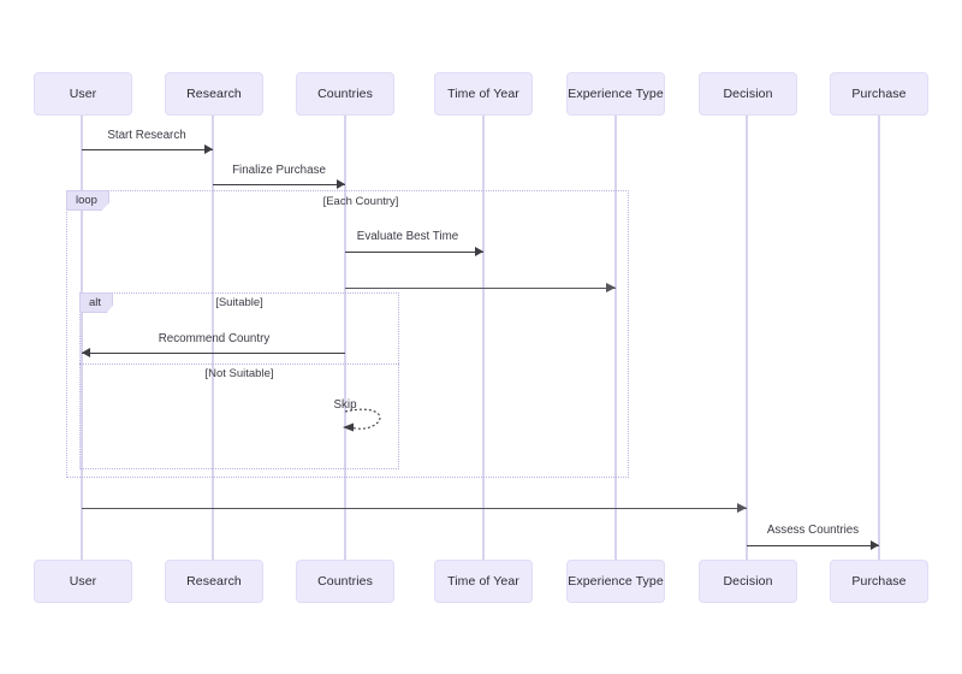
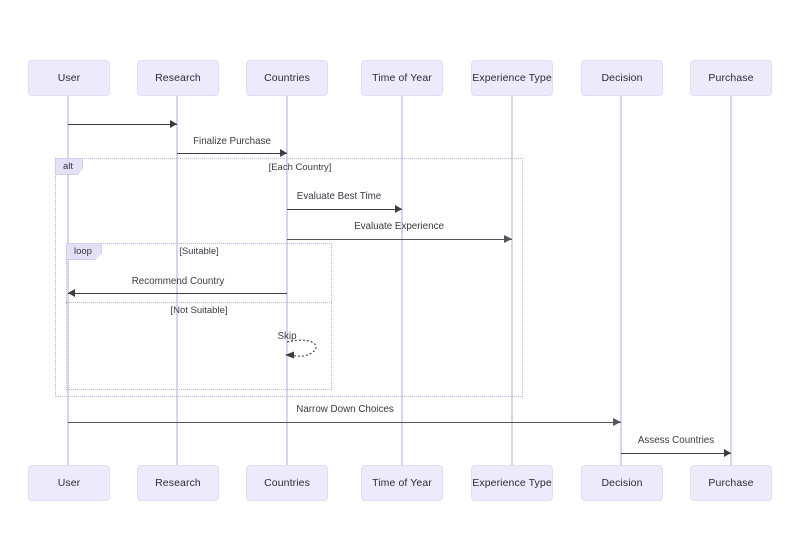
- loop
+ alt
  [Each Country]
- alt
+ loop
  [Suitable]
  [Not Suitable]
- Start Research
  Finalize Purchase
  Evaluate Best Time
+ Evaluate Experience
  Recommend Country
  Skip
+ Narrow Down Choices
  Assess Countries
  User
  User
  Research
  Research
  Countries
  Countries
  Time of Year
  Time of Year
  Experience Type
  Experience Type
  Decision
  Decision
  Purchase
  Purchase
